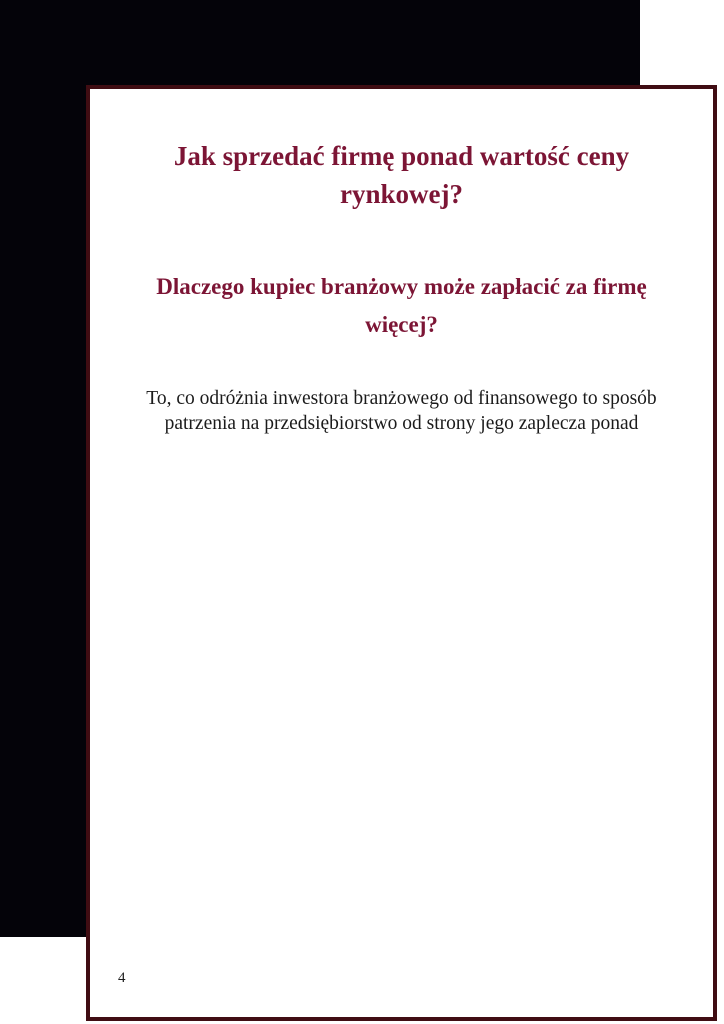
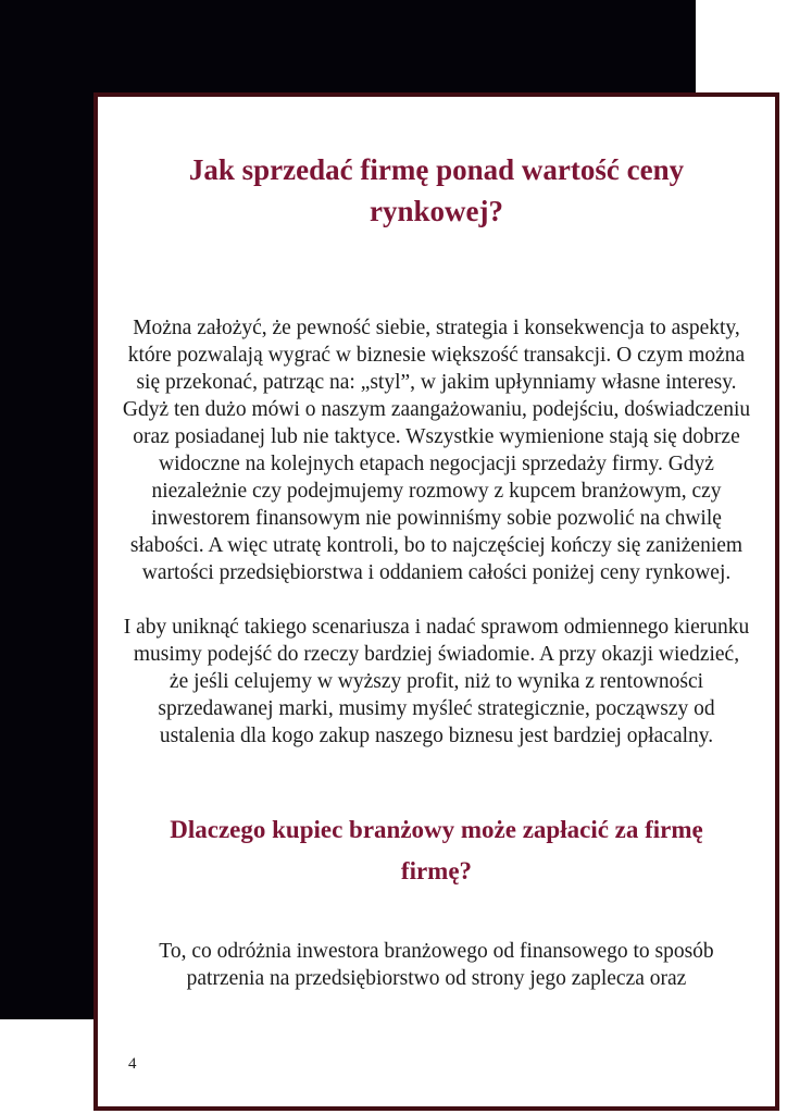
  Jak sprzedać firmę ponad wartość ceny rynkowej?
+ Można założyć, że pewność siebie, strategia i konsekwencja to aspekty, które pozwalają wygrać w biznesie większość transakcji. O czym można się przekonać, patrząc na: „styl”, w jakim upłynniamy własne interesy. Gdyż ten dużo mówi o naszym zaangażowaniu, podejściu, doświadczeniu oraz posiadanej lub nie taktyce. Wszystkie wymienione stają się dobrze widoczne na kolejnych etapach negocjacji sprzedaży firmy. Gdyż niezależnie czy podejmujemy rozmowy z kupcem branżowym, czy inwestorem finansowym nie powinniśmy sobie pozwolić na chwilę słabości. A więc utratę kontroli, bo to najczęściej kończy się zaniżeniem wartości przedsiębiorstwa i oddaniem całości poniżej ceny rynkowej.
+ I aby uniknąć takiego scenariusza i nadać sprawom odmiennego kierunku musimy podejść do rzeczy bardziej świadomie. A przy okazji wiedzieć, że jeśli celujemy w wyższy profit, niż to wynika z rentowności sprzedawanej marki, musimy myśleć strategicznie, począwszy od ustalenia dla kogo zakup naszego biznesu jest bardziej opłacalny.
- Dlaczego kupiec branżowy może zapłacić za firmę więcej?
+ Dlaczego kupiec branżowy może zapłacić za firmę firmę?
- To, co odróżnia inwestora branżowego od finansowego to sposób patrzenia na przedsiębiorstwo od strony jego zaplecza ponad
+ To, co odróżnia inwestora branżowego od finansowego to sposób patrzenia na przedsiębiorstwo od strony jego zaplecza oraz
  4
